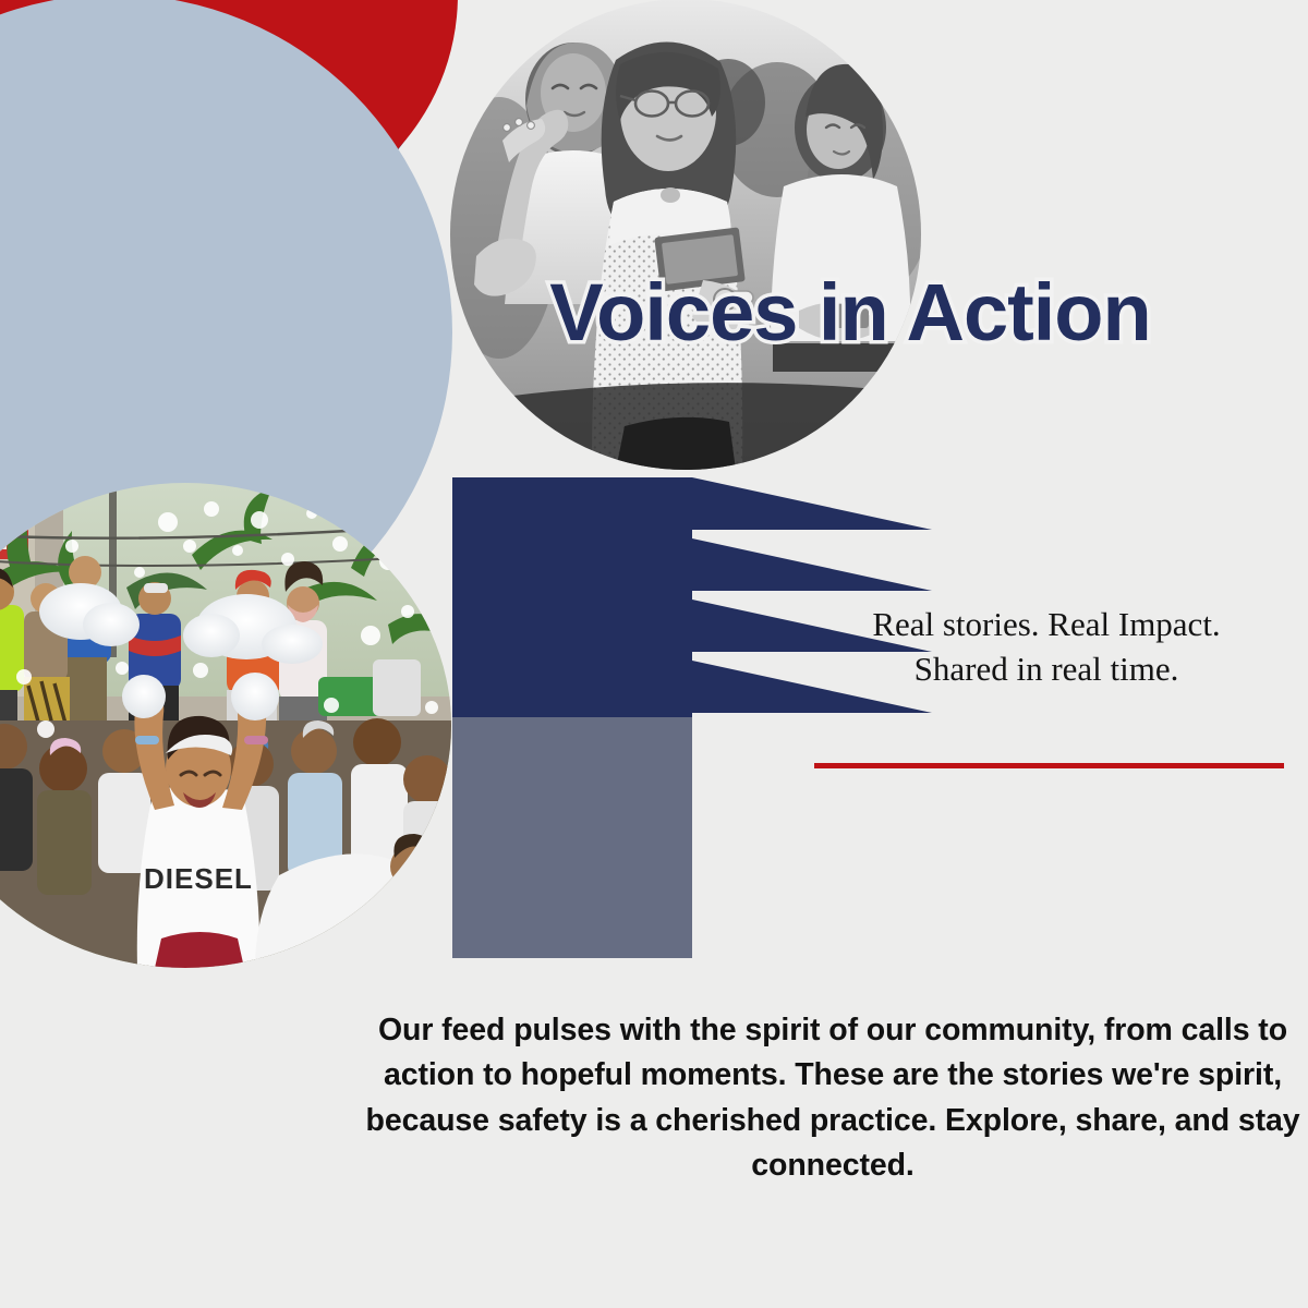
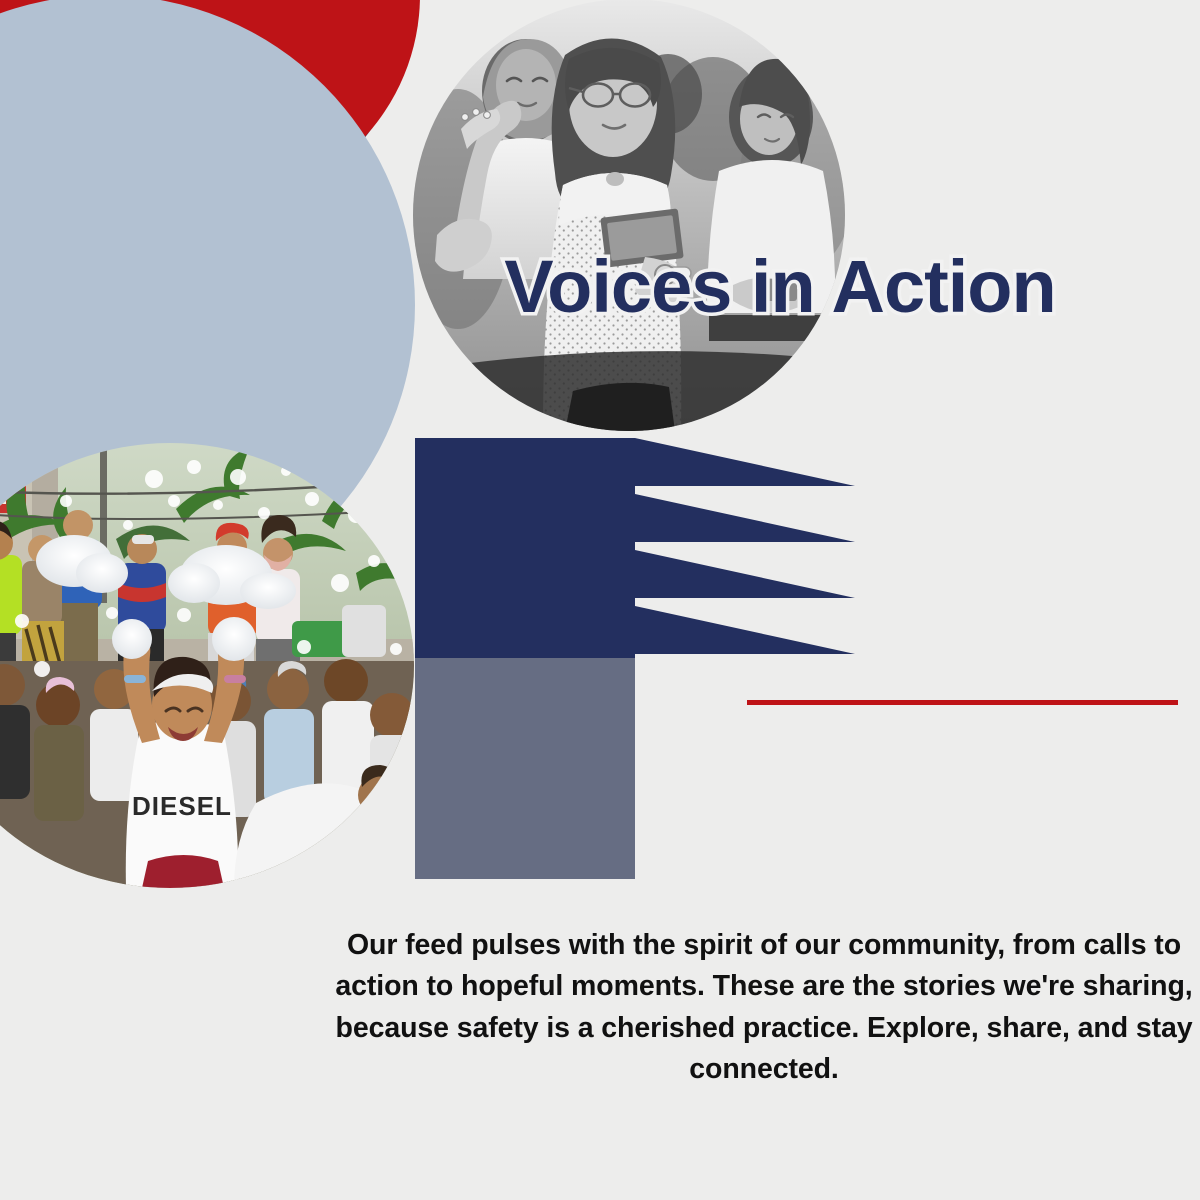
  DIESEL
  Voices in Action
- Real stories. Real Impact.
- Shared in real time.
- Our feed pulses with the spirit of our community, from calls to action to hopeful moments. These are the stories we're spirit, because safety is a cherished practice. Explore, share, and stay connected.
+ Our feed pulses with the spirit of our community, from calls to action to hopeful moments. These are the stories we're sharing, because safety is a cherished practice. Explore, share, and stay connected.
